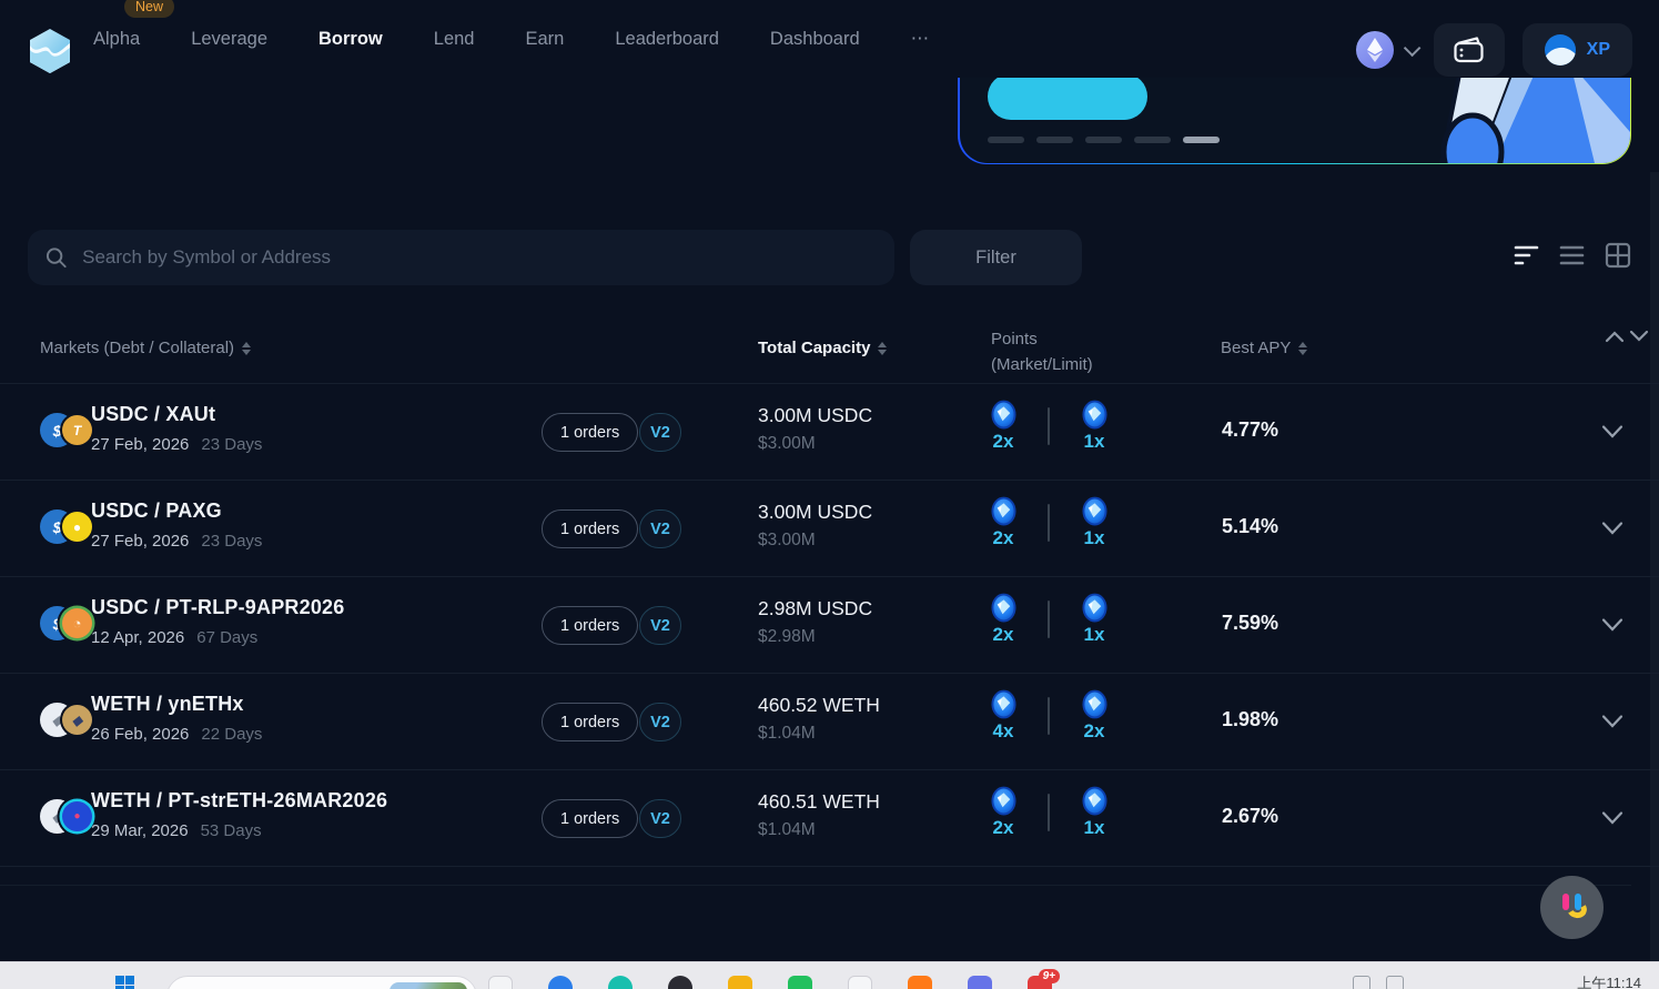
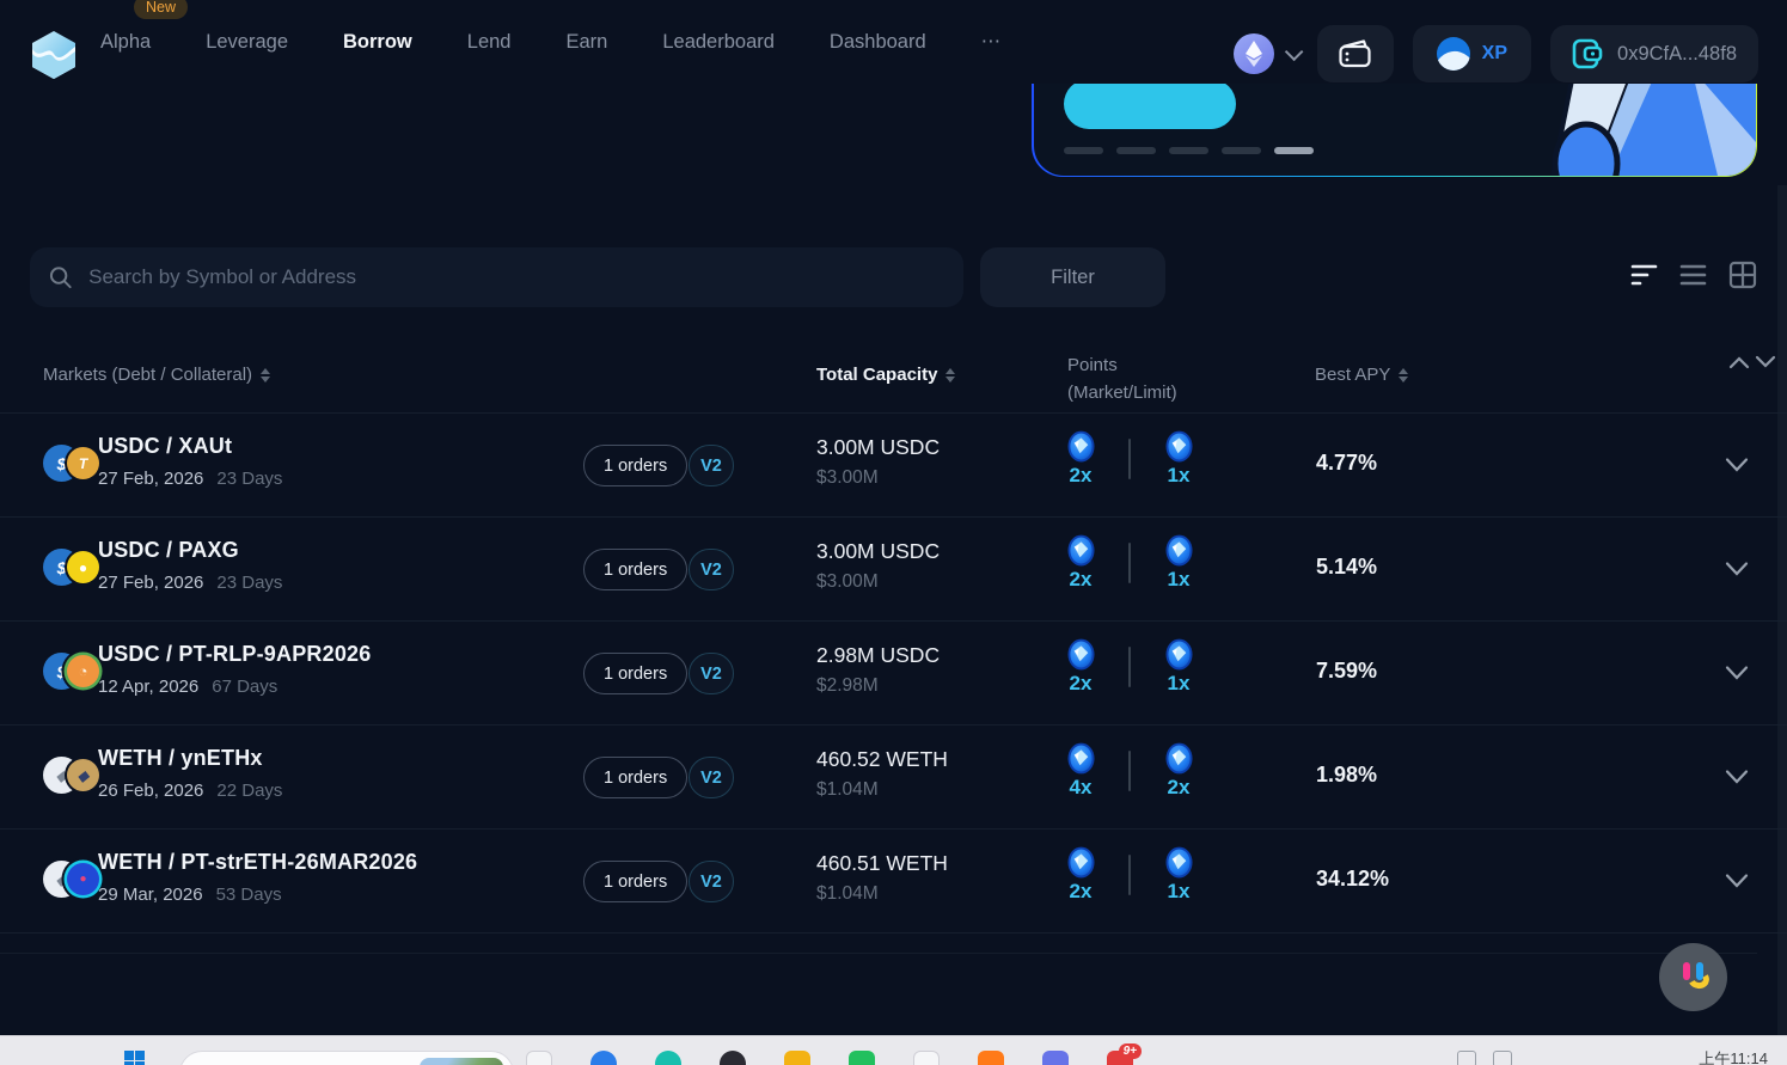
  Alpha
  New
  Leverage
  Borrow
  Lend
  Earn
  Leaderboard
  Dashboard
  ⋯
  XP
+ 0x9CfA...48f8
  Search by Symbol or Address
  Filter
  Markets (Debt / Collateral)
  Total Capacity
  Points
  (Market/Limit)
  Best APY
  $
  T
  USDC / XAUt
  27 Feb, 2026 23 Days
  1 orders
  V2
  3.00M USDC
  $3.00M
  2x
  1x
  4.77%
  $
  ●
  USDC / PAXG
  27 Feb, 2026 23 Days
  1 orders
  V2
  3.00M USDC
  $3.00M
  2x
  1x
  5.14%
  $
  ◔
  USDC / PT-RLP-9APR2026
  12 Apr, 2026 67 Days
  1 orders
  V2
  2.98M USDC
  $2.98M
  2x
  1x
  7.59%
  ◆
  ◆
  WETH / ynETHx
  26 Feb, 2026 22 Days
  1 orders
  V2
  460.52 WETH
  $1.04M
  4x
  2x
  1.98%
  ◆
  ●
  WETH / PT-strETH-26MAR2026
  29 Mar, 2026 53 Days
  1 orders
  V2
  460.51 WETH
  $1.04M
  2x
  1x
- 2.67%
+ 34.12%
  9+
  上午11:14
